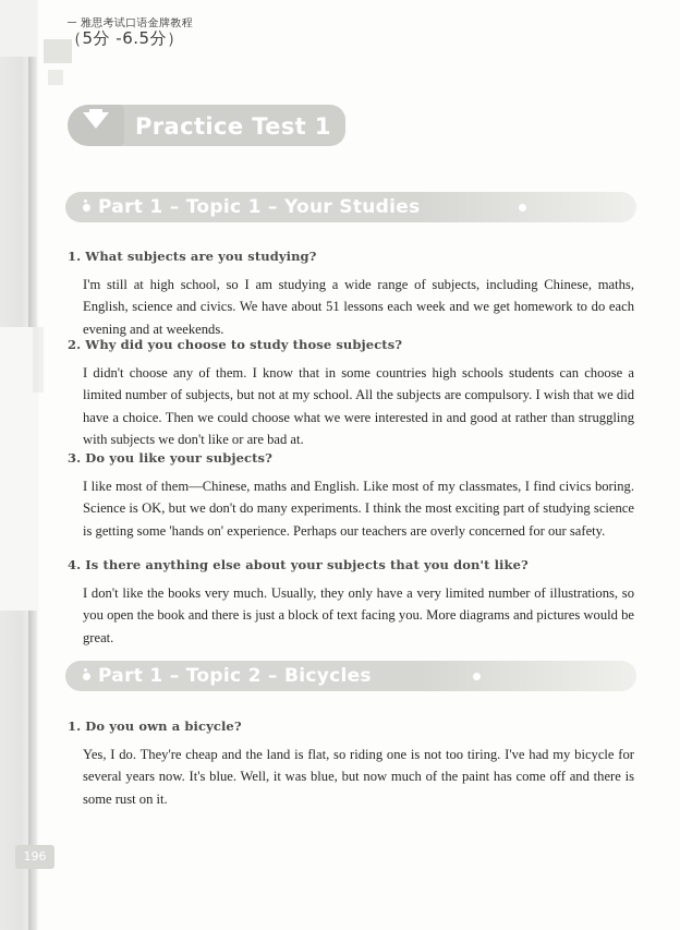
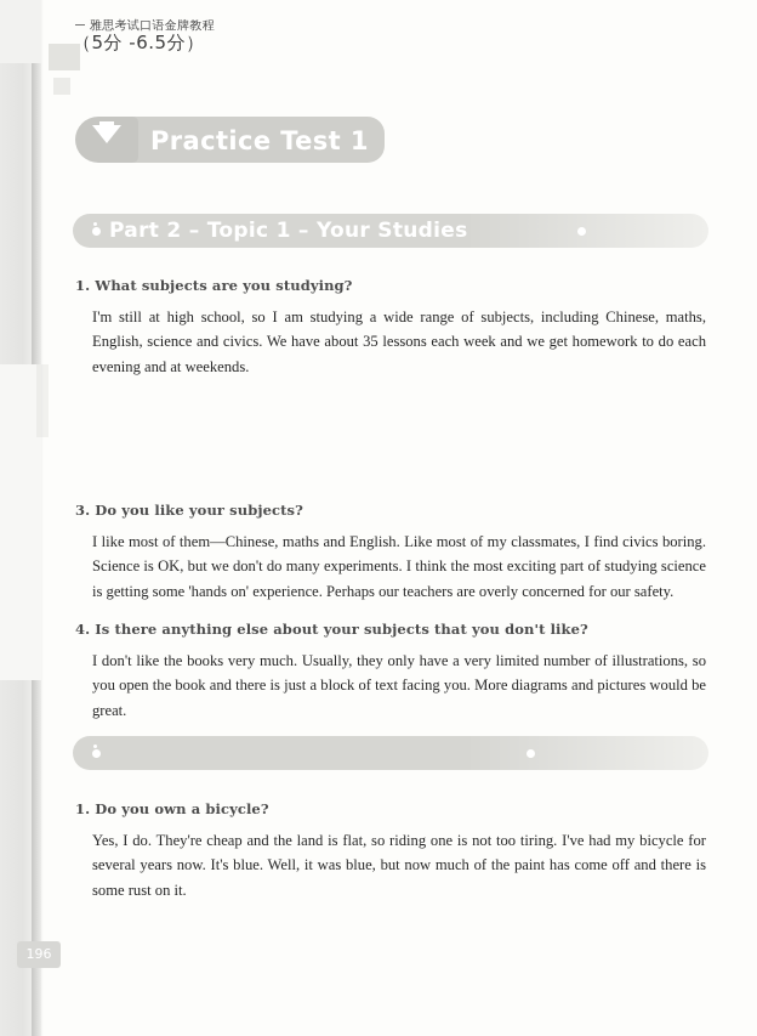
  雅思考试口语金牌教程
  （5分 -6.5分）
  Practice Test 1
- Part 1 – Topic 1 – Your Studies
+ Part 2 – Topic 1 – Your Studies
  1. What subjects are you studying?
- I'm still at high school, so I am studying a wide range of subjects, including Chinese, maths, English, science and civics. We have about 51 lessons each week and we get homework to do each evening and at weekends.
+ I'm still at high school, so I am studying a wide range of subjects, including Chinese, maths, English, science and civics. We have about 35 lessons each week and we get homework to do each evening and at weekends.
- 2. Why did you choose to study those subjects?
- I didn't choose any of them. I know that in some countries high schools students can choose a limited number of subjects, but not at my school. All the subjects are compulsory. I wish that we did have a choice. Then we could choose what we were interested in and good at rather than struggling with subjects we don't like or are bad at.
  3. Do you like your subjects?
  I like most of them—Chinese, maths and English. Like most of my classmates, I find civics boring. Science is OK, but we don't do many experiments. I think the most exciting part of studying science is getting some 'hands on' experience. Perhaps our teachers are overly concerned for our safety.
  4. Is there anything else about your subjects that you don't like?
  I don't like the books very much. Usually, they only have a very limited number of illustrations, so you open the book and there is just a block of text facing you. More diagrams and pictures would be great.
- Part 1 – Topic 2 – Bicycles
  1. Do you own a bicycle?
  Yes, I do. They're cheap and the land is flat, so riding one is not too tiring. I've had my bicycle for several years now. It's blue. Well, it was blue, but now much of the paint has come off and there is some rust on it.
  196
